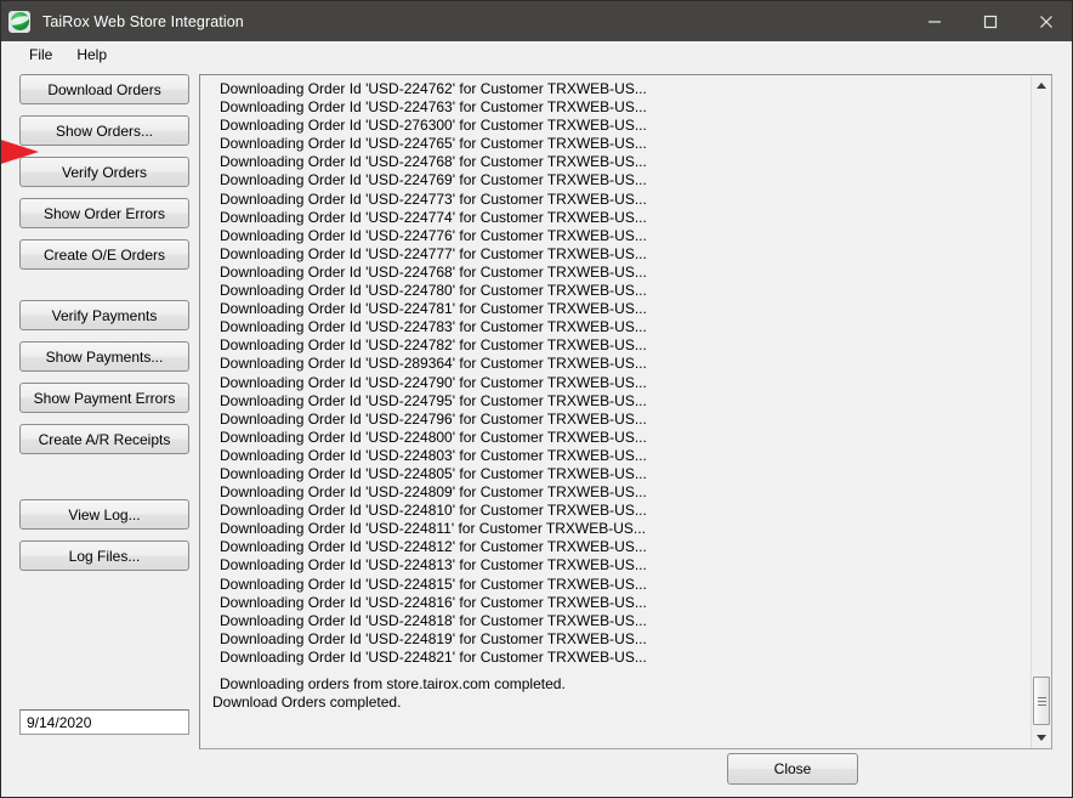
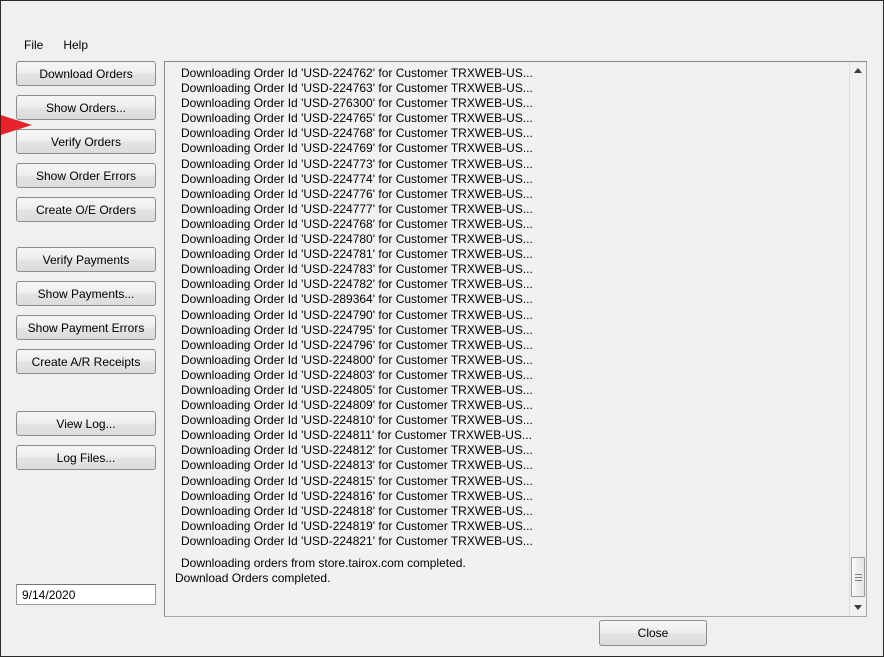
- TaiRox Web Store Integration
  File
  Help
  Download Orders
  Show Orders...
  Verify Orders
  Show Order Errors
  Create O/E Orders
  Verify Payments
  Show Payments...
  Show Payment Errors
  Create A/R Receipts
  View Log...
  Log Files...
  9/14/2020
  Downloading Order Id 'USD-224762' for Customer TRXWEB-US...
  Downloading Order Id 'USD-224763' for Customer TRXWEB-US...
  Downloading Order Id 'USD-276300' for Customer TRXWEB-US...
  Downloading Order Id 'USD-224765' for Customer TRXWEB-US...
  Downloading Order Id 'USD-224768' for Customer TRXWEB-US...
  Downloading Order Id 'USD-224769' for Customer TRXWEB-US...
  Downloading Order Id 'USD-224773' for Customer TRXWEB-US...
  Downloading Order Id 'USD-224774' for Customer TRXWEB-US...
  Downloading Order Id 'USD-224776' for Customer TRXWEB-US...
  Downloading Order Id 'USD-224777' for Customer TRXWEB-US...
  Downloading Order Id 'USD-224768' for Customer TRXWEB-US...
  Downloading Order Id 'USD-224780' for Customer TRXWEB-US...
  Downloading Order Id 'USD-224781' for Customer TRXWEB-US...
  Downloading Order Id 'USD-224783' for Customer TRXWEB-US...
  Downloading Order Id 'USD-224782' for Customer TRXWEB-US...
  Downloading Order Id 'USD-289364' for Customer TRXWEB-US...
  Downloading Order Id 'USD-224790' for Customer TRXWEB-US...
  Downloading Order Id 'USD-224795' for Customer TRXWEB-US...
  Downloading Order Id 'USD-224796' for Customer TRXWEB-US...
  Downloading Order Id 'USD-224800' for Customer TRXWEB-US...
  Downloading Order Id 'USD-224803' for Customer TRXWEB-US...
  Downloading Order Id 'USD-224805' for Customer TRXWEB-US...
  Downloading Order Id 'USD-224809' for Customer TRXWEB-US...
  Downloading Order Id 'USD-224810' for Customer TRXWEB-US...
  Downloading Order Id 'USD-224811' for Customer TRXWEB-US...
  Downloading Order Id 'USD-224812' for Customer TRXWEB-US...
  Downloading Order Id 'USD-224813' for Customer TRXWEB-US...
  Downloading Order Id 'USD-224815' for Customer TRXWEB-US...
  Downloading Order Id 'USD-224816' for Customer TRXWEB-US...
  Downloading Order Id 'USD-224818' for Customer TRXWEB-US...
  Downloading Order Id 'USD-224819' for Customer TRXWEB-US...
  Downloading Order Id 'USD-224821' for Customer TRXWEB-US...
  Downloading orders from store.tairox.com completed.
  Download Orders completed.
  Close
